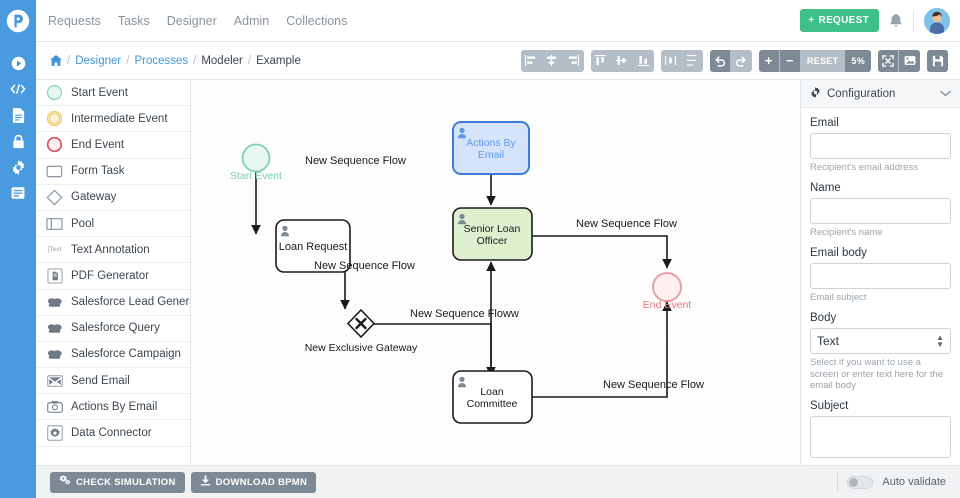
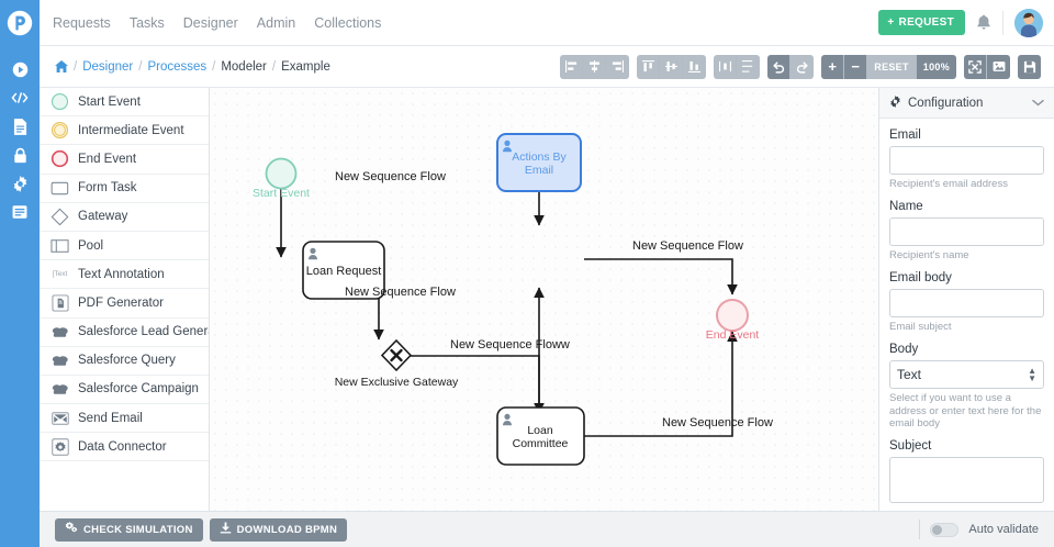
  Requests
  Tasks
  Designer
  Admin
  Collections
  +
  REQUEST
  /
  Designer
  /
  Processes
  /
  Modeler
  /
  Example
  +
  −
  RESET
- 5%
+ 100%
  Start Event
  Intermediate Event
  End Event
  Form Task
  Gateway
  Pool
  Text Annotation
  PDF Generator
  Salesforce Lead Gener
  Salesforce Query
  Salesforce Campaign
  Send Email
- Actions By Email
  Data Connector
  Start Event
  Loan Request
  Actions By
  Email
- Senior Loan
- Officer
  New Exclusive Gateway
  Loan
  Committee
  End Event
  New Sequence Flow
  New Sequence Flow
  New Sequence Flow
  New Sequence Floww
  New Sequence Flow
  Configuration
  Email
  Recipient's email address
  Name
  Recipient's name
  Email body
  Email subject
  Body
  Text
  ▲
  ▼
- Select if you want to use a screen or enter text here for the email body
+ Select if you want to use a address or enter text here for the email body
  Subject
  CHECK SIMULATION
  DOWNLOAD BPMN
  Auto validate
